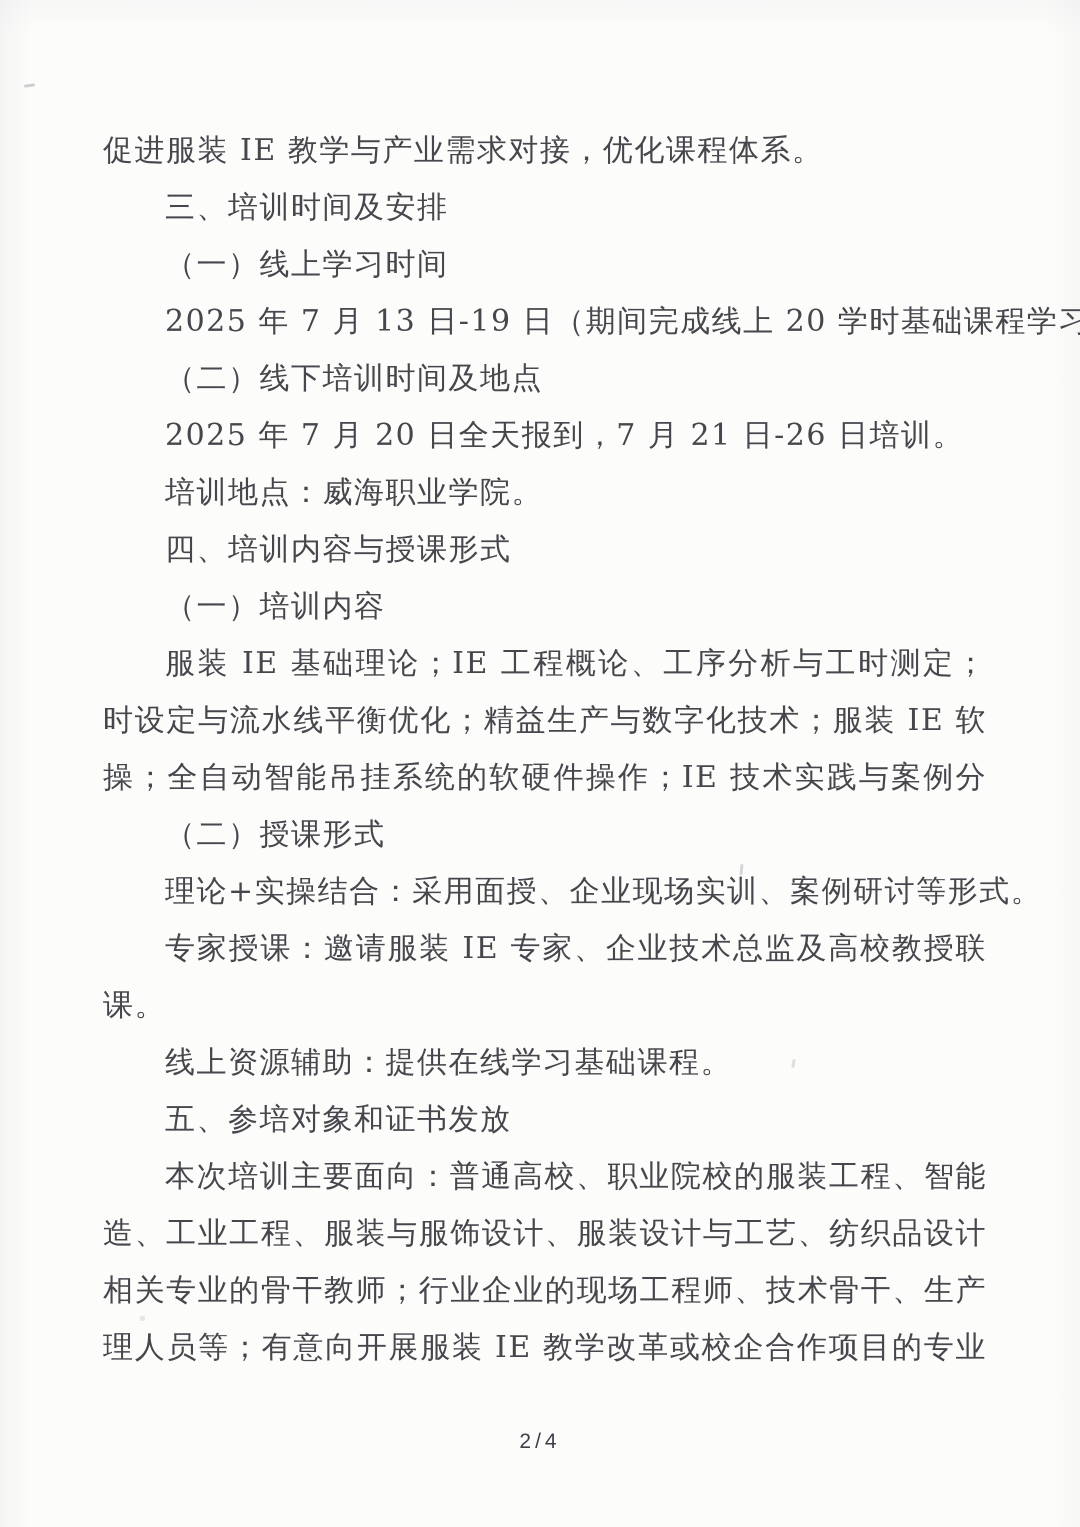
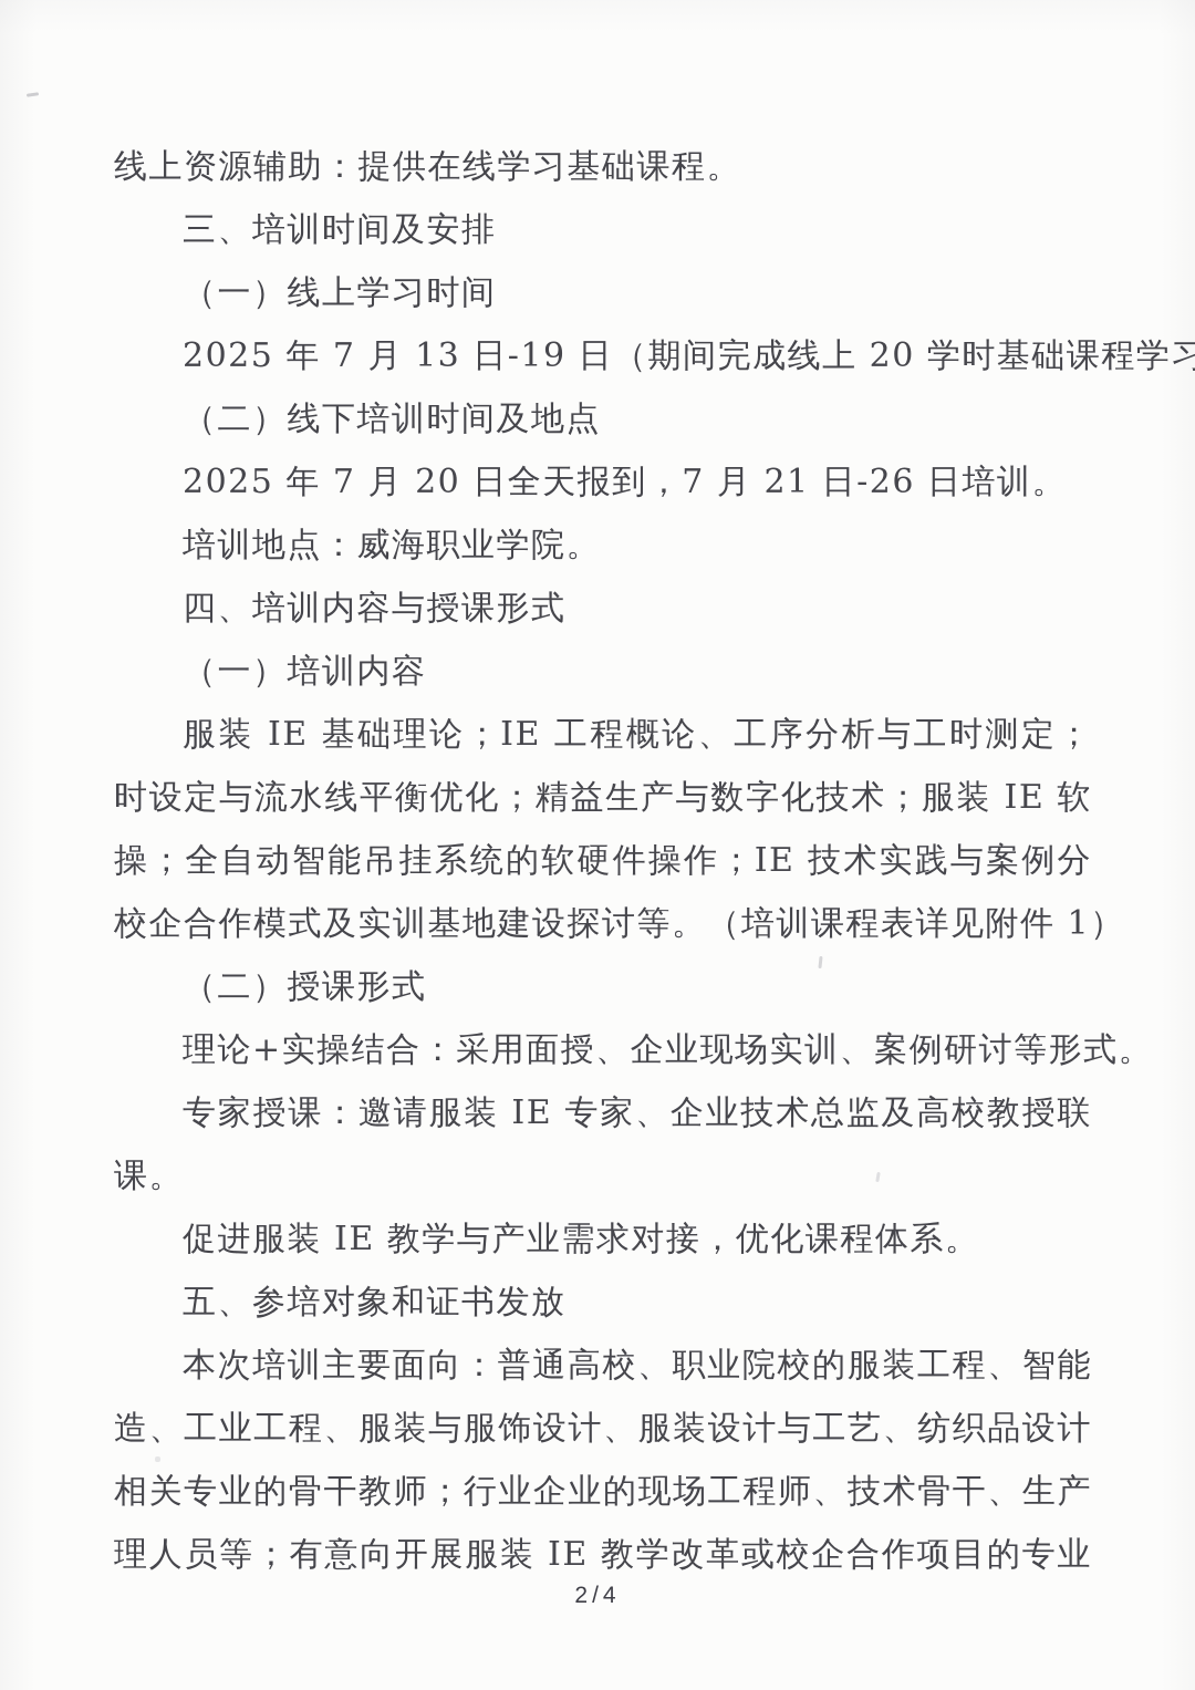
- 促进服装 IE 教学与产业需求对接，优化课程体系。
+ 线上资源辅助：提供在线学习基础课程。
  三、培训时间及安排
  （一）线上学习时间
  2025 年 7 月 13 日-19 日（期间完成线上 20 学时基础课程学习
  （二）线下培训时间及地点
  2025 年 7 月 20 日全天报到，7 月 21 日-26 日培训。
  培训地点：威海职业学院。
  四、培训内容与授课形式
  （一）培训内容
  服装 IE 基础理论；IE 工程概论、工序分析与工时测定；
  时设定与流水线平衡优化；精益生产与数字化技术；服装 IE 软
  操；全自动智能吊挂系统的软硬件操作；IE 技术实践与案例分
+ 校企合作模式及实训基地建设探讨等。（培训课程表详见附件 1）
  （二）授课形式
  理论+实操结合：采用面授、企业现场实训、案例研讨等形式。
  专家授课：邀请服装 IE 专家、企业技术总监及高校教授联
  课。
- 线上资源辅助：提供在线学习基础课程。
+ 促进服装 IE 教学与产业需求对接，优化课程体系。
  五、参培对象和证书发放
  本次培训主要面向：普通高校、职业院校的服装工程、智能
  造、工业工程、服装与服饰设计、服装设计与工艺、纺织品设计
  相关专业的骨干教师；行业企业的现场工程师、技术骨干、生产
  理人员等；有意向开展服装 IE 教学改革或校企合作项目的专业
  2/4
